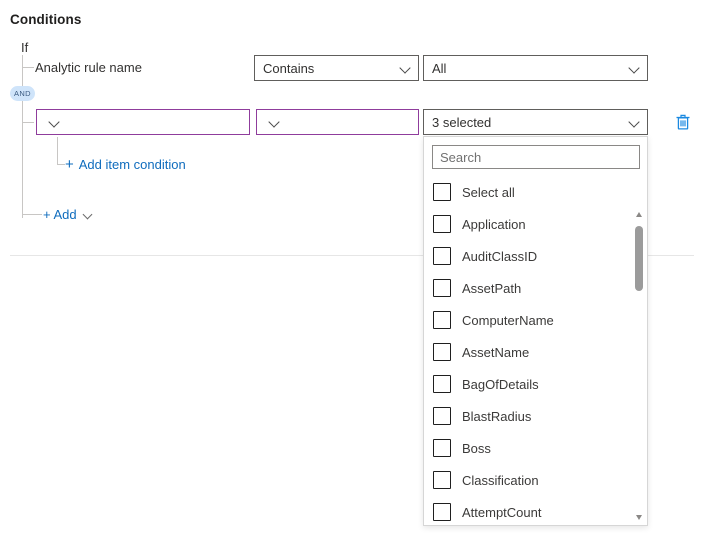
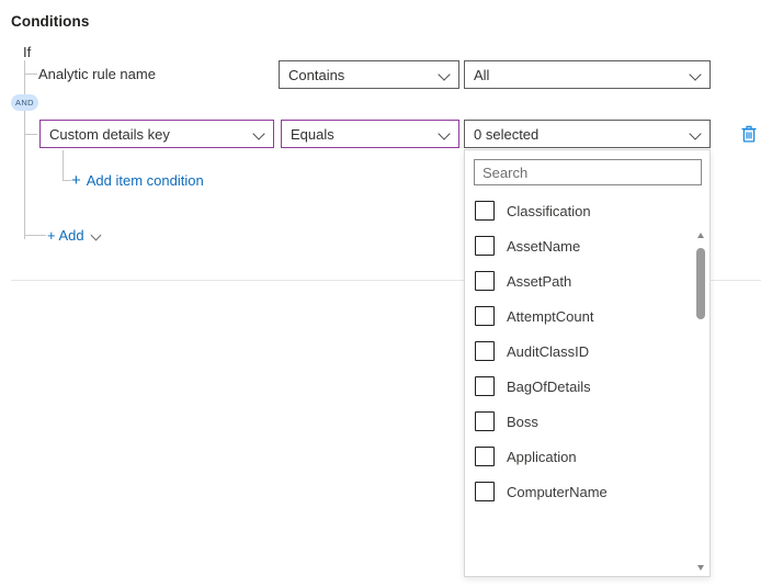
  Conditions
  If
  AND
  Analytic rule name
  Contains
  All
+ Custom details key
+ Equals
- 3 selected
+ 0 selected
  +
  Add item condition
  + Add
  Search
- Select all
- Application
+ Classification
- AuditClassID
+ AssetName
  AssetPath
- ComputerName
+ AttemptCount
- AssetName
+ AuditClassID
  BagOfDetails
- BlastRadius
  Boss
- Classification
+ Application
- AttemptCount
+ ComputerName
